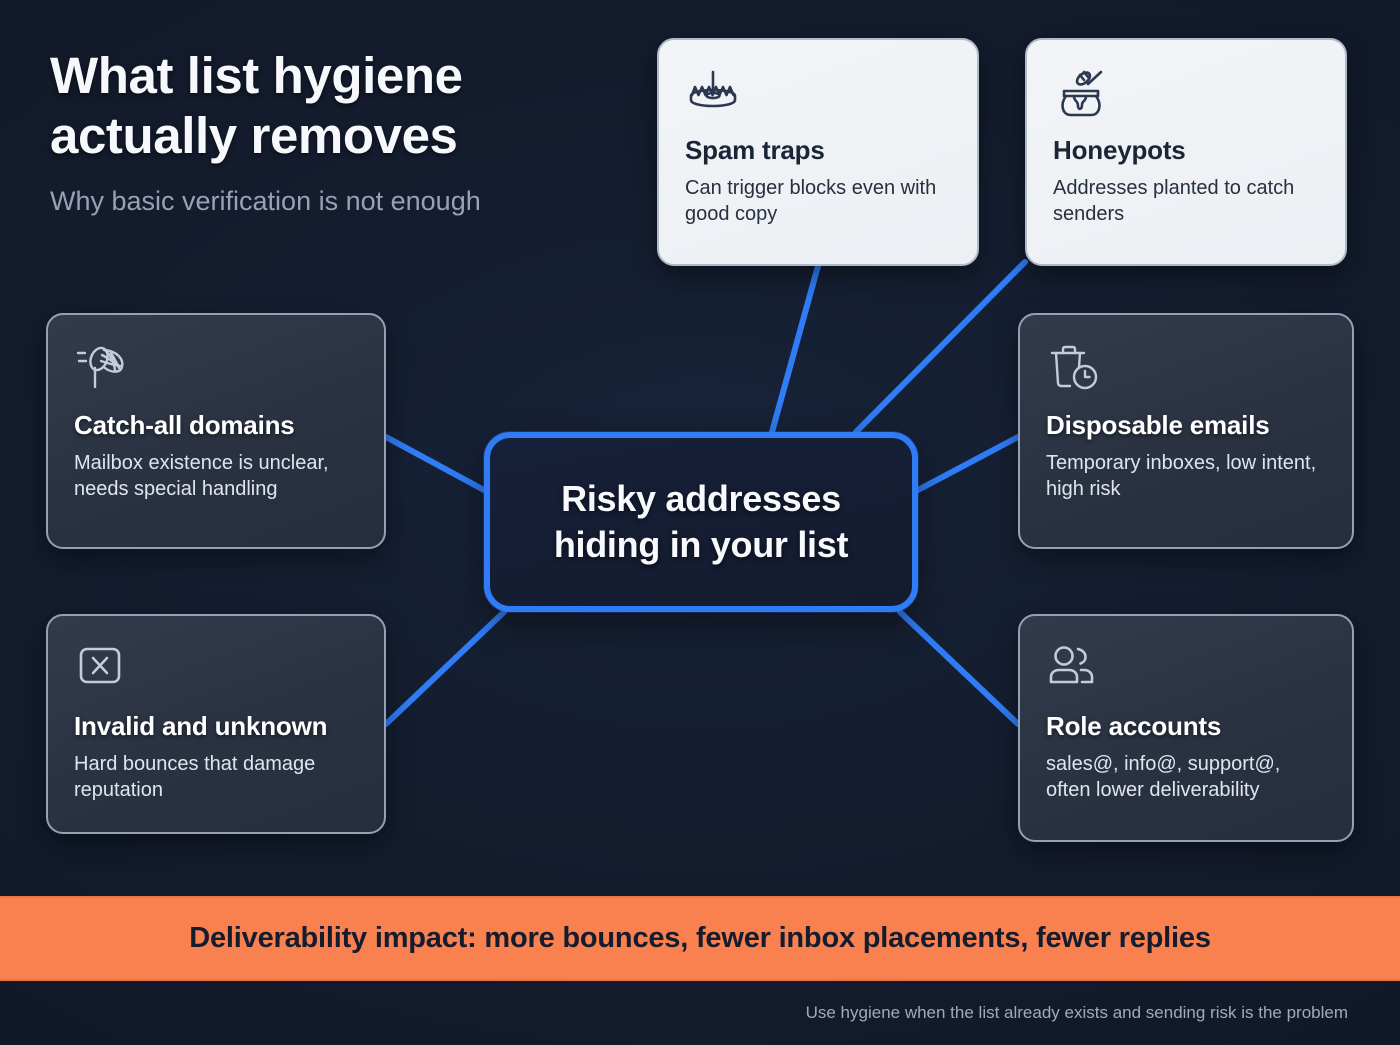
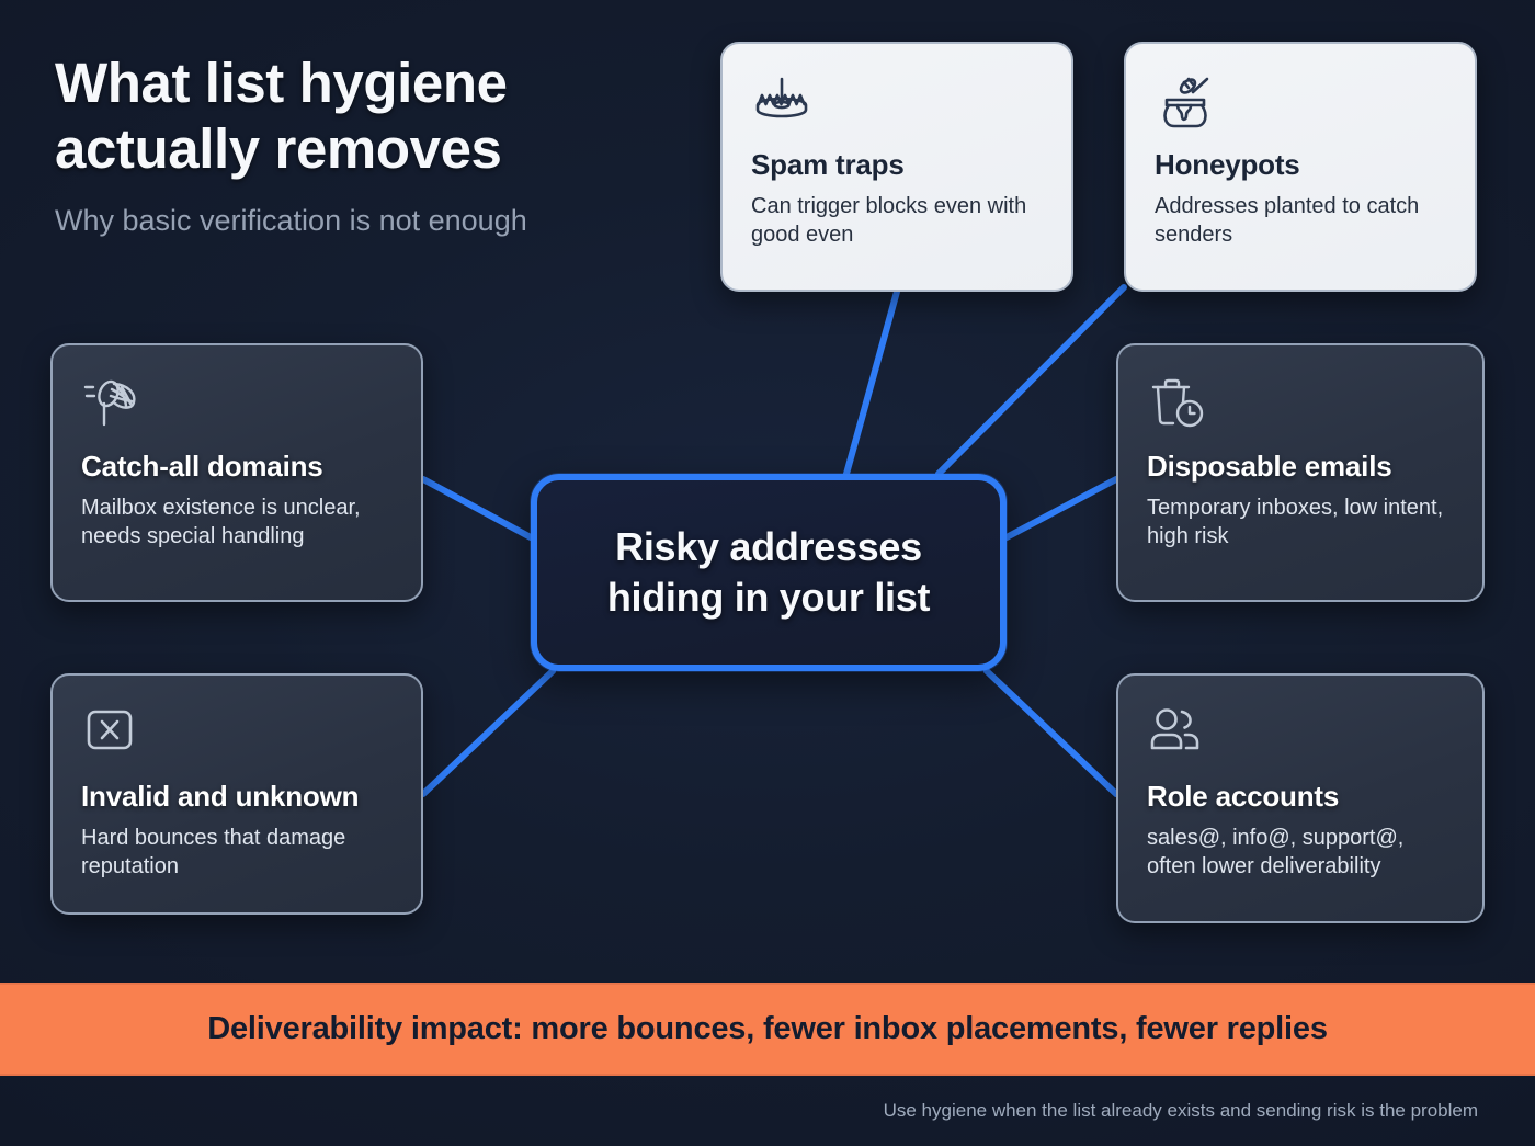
  What list hygiene
  actually removes
  Why basic verification is not enough
  Spam traps
- Can trigger blocks even with good copy
+ Can trigger blocks even with good even
  Honeypots
  Addresses planted to catch senders
  Catch-all domains
  Mailbox existence is unclear, needs special handling
  Invalid and unknown
  Hard bounces that damage reputation
  Disposable emails
  Temporary inboxes, low intent, high risk
  Role accounts
  sales@, info@, support@, often lower deliverability
  Risky addresses
  hiding in your list
  Deliverability impact: more bounces, fewer inbox placements, fewer replies
  Use hygiene when the list already exists and sending risk is the problem
